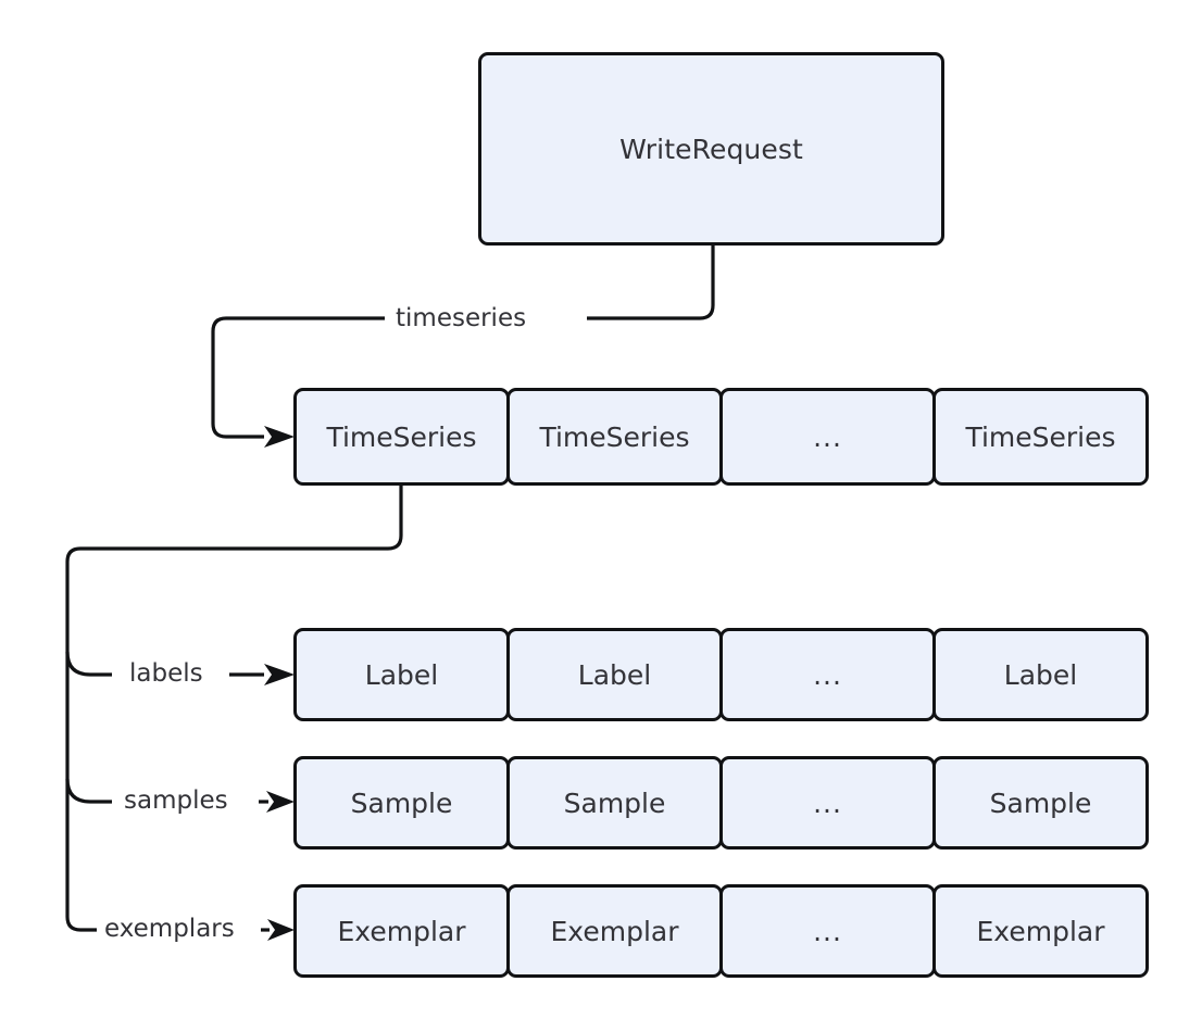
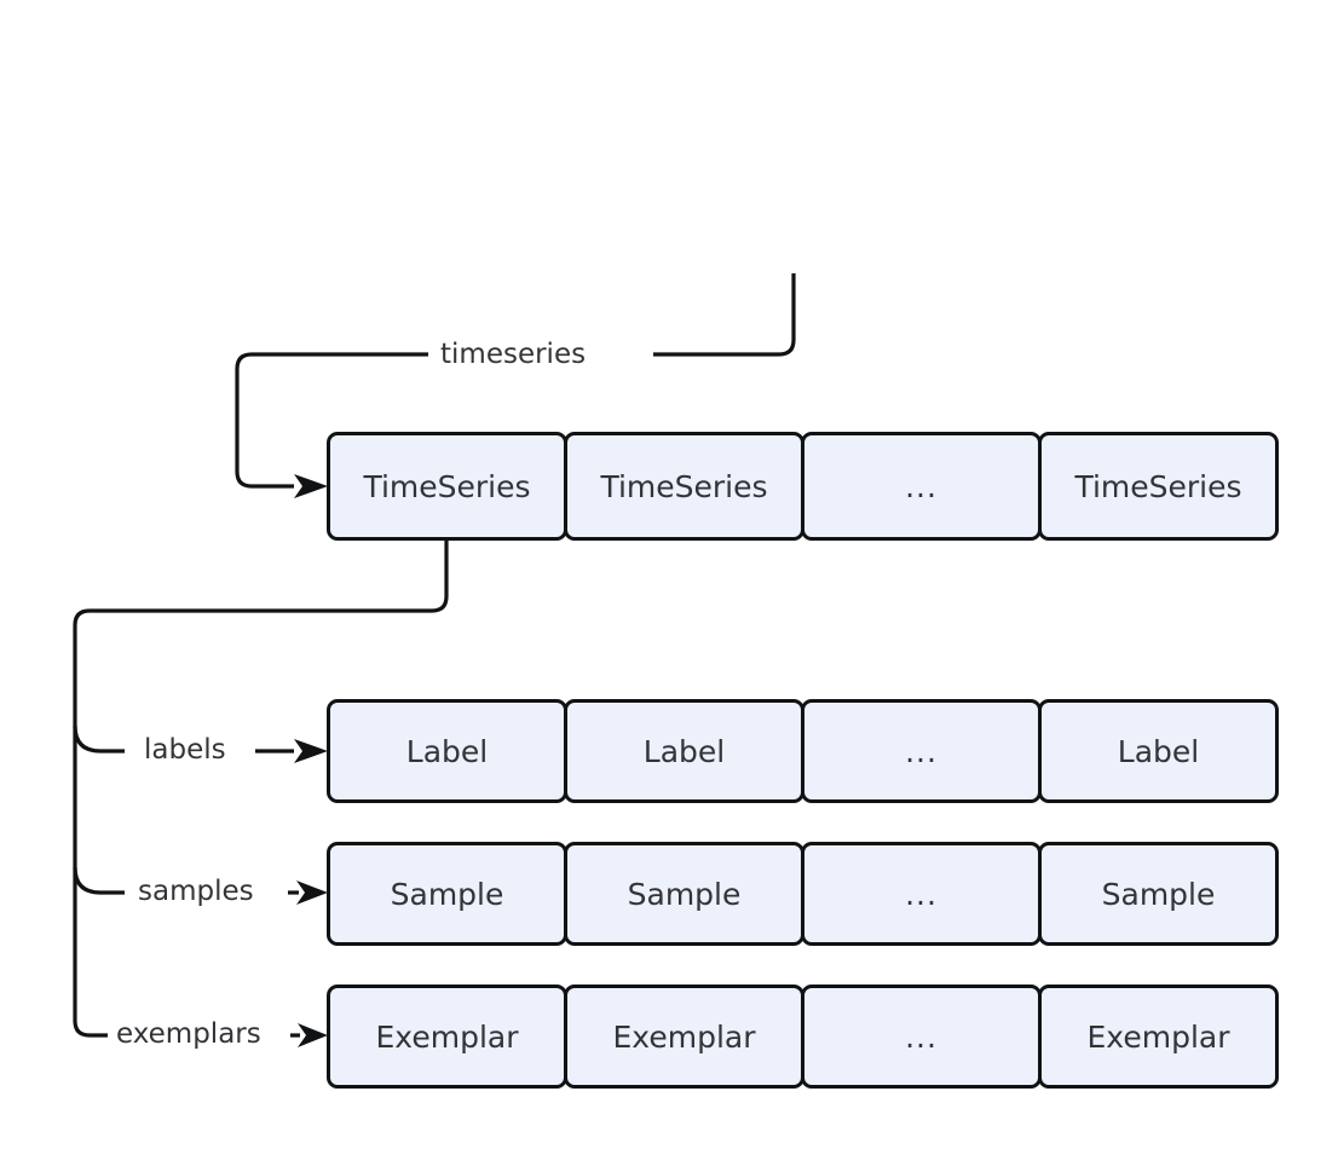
  timeseries
  labels
  samples
  exemplars
- WriteRequest
  TimeSeries
  TimeSeries
  ...
  TimeSeries
  Label
  Label
  ...
  Label
  Sample
  Sample
  ...
  Sample
  Exemplar
  Exemplar
  ...
  Exemplar
